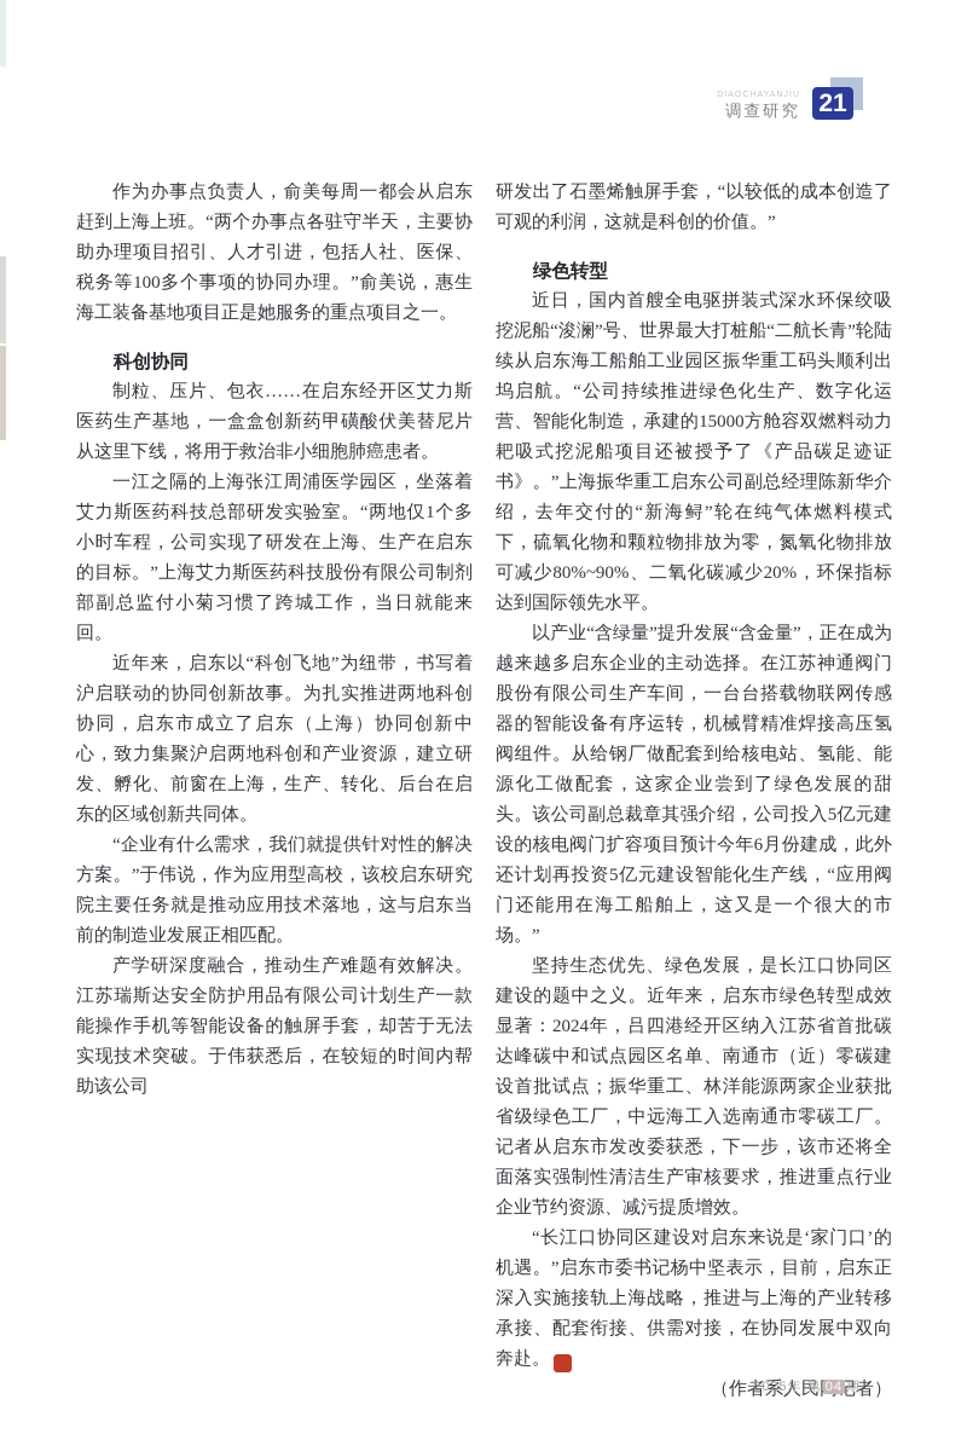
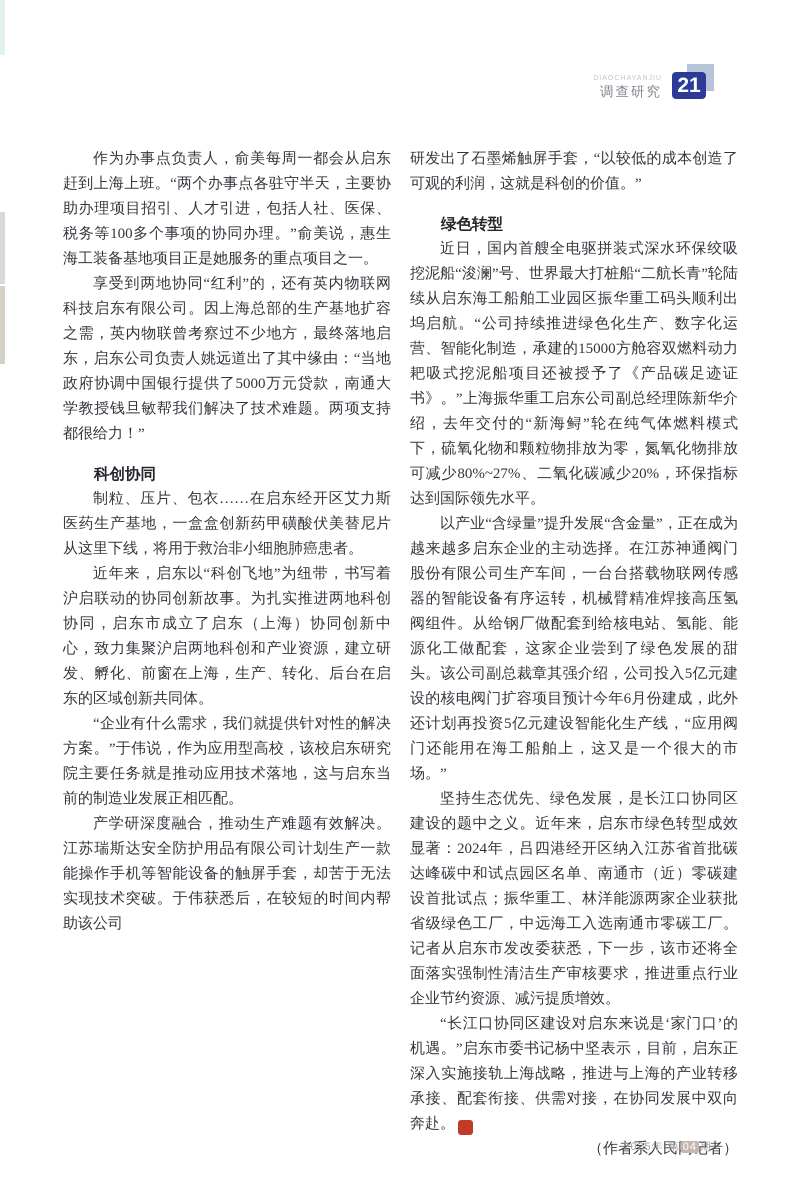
  调查研究
  21
  作为办事点负责人，俞美每周一都会从启东赶到上海上班。“两个办事点各驻守半天，主要协助办理项目招引、人才引进，包括人社、医保、税务等100多个事项的协同办理。”俞美说，惠生海工装备基地项目正是她服务的重点项目之一。
+ 享受到两地协同“红利”的，还有英内物联网科技启东有限公司。因上海总部的生产基地扩容之需，英内物联曾考察过不少地方，最终落地启东，启东公司负责人姚远道出了其中缘由：“当地政府协调中国银行提供了5000万元贷款，南通大学教授钱旦敏帮我们解决了技术难题。两项支持都很给力！”
  科创协同
  制粒、压片、包衣……在启东经开区艾力斯医药生产基地，一盒盒创新药甲磺酸伏美替尼片从这里下线，将用于救治非小细胞肺癌患者。
- 一江之隔的上海张江周浦医学园区，坐落着艾力斯医药科技总部研发实验室。“两地仅1个多小时车程，公司实现了研发在上海、生产在启东的目标。”上海艾力斯医药科技股份有限公司制剂部副总监付小菊习惯了跨城工作，当日就能来回。
  近年来，启东以“科创飞地”为纽带，书写着沪启联动的协同创新故事。为扎实推进两地科创协同，启东市成立了启东（上海）协同创新中心，致力集聚沪启两地科创和产业资源，建立研发、孵化、前窗在上海，生产、转化、后台在启东的区域创新共同体。
  “企业有什么需求，我们就提供针对性的解决方案。”于伟说，作为应用型高校，该校启东研究院主要任务就是推动应用技术落地，这与启东当前的制造业发展正相匹配。
  产学研深度融合，推动生产难题有效解决。江苏瑞斯达安全防护用品有限公司计划生产一款能操作手机等智能设备的触屏手套，却苦于无法实现技术突破。于伟获悉后，在较短的时间内帮助该公司
  研发出了石墨烯触屏手套，“以较低的成本创造了可观的利润，这就是科创的价值。”
  绿色转型
- 近日，国内首艘全电驱拼装式深水环保绞吸挖泥船“浚澜”号、世界最大打桩船“二航长青”轮陆续从启东海工船舶工业园区振华重工码头顺利出坞启航。“公司持续推进绿色化生产、数字化运营、智能化制造，承建的15000方舱容双燃料动力耙吸式挖泥船项目还被授予了《产品碳足迹证书》。”上海振华重工启东公司副总经理陈新华介绍，去年交付的“新海鲟”轮在纯气体燃料模式下，硫氧化物和颗粒物排放为零，氮氧化物排放可减少80%~90%、二氧化碳减少20%，环保指标达到国际领先水平。
+ 近日，国内首艘全电驱拼装式深水环保绞吸挖泥船“浚澜”号、世界最大打桩船“二航长青”轮陆续从启东海工船舶工业园区振华重工码头顺利出坞启航。“公司持续推进绿色化生产、数字化运营、智能化制造，承建的15000方舱容双燃料动力耙吸式挖泥船项目还被授予了《产品碳足迹证书》。”上海振华重工启东公司副总经理陈新华介绍，去年交付的“新海鲟”轮在纯气体燃料模式下，硫氧化物和颗粒物排放为零，氮氧化物排放可减少80%~27%、二氧化碳减少20%，环保指标达到国际领先水平。
  以产业“含绿量”提升发展“含金量”，正在成为越来越多启东企业的主动选择。在江苏神通阀门股份有限公司生产车间，一台台搭载物联网传感器的智能设备有序运转，机械臂精准焊接高压氢阀组件。从给钢厂做配套到给核电站、氢能、能源化工做配套，这家企业尝到了绿色发展的甜头。该公司副总裁章其强介绍，公司投入5亿元建设的核电阀门扩容项目预计今年6月份建成，此外还计划再投资5亿元建设智能化生产线，“应用阀门还能用在海工船舶上，这又是一个很大的市场。”
  坚持生态优先、绿色发展，是长江口协同区建设的题中之义。近年来，启东市绿色转型成效显著：2024年，吕四港经开区纳入江苏省首批碳达峰碳中和试点园区名单、南通市（近）零碳建设首批试点；振华重工、林洋能源两家企业获批省级绿色工厂，中远海工入选南通市零碳工厂。记者从启东市发改委获悉，下一步，该市还将全面落实强制性清洁生产审核要求，推进重点行业企业节约资源、减污提质增效。
  “长江口协同区建设对启东来说是‘家门口’的机遇。”启东市委书记杨中坚表示，目前，启东正深入实施接轨上海战略，推进与上海的产业转移承接、配套衔接、供需对接，在协同发展中双向奔赴。
  （作者系人民记者）
  2025年 第 04 期
